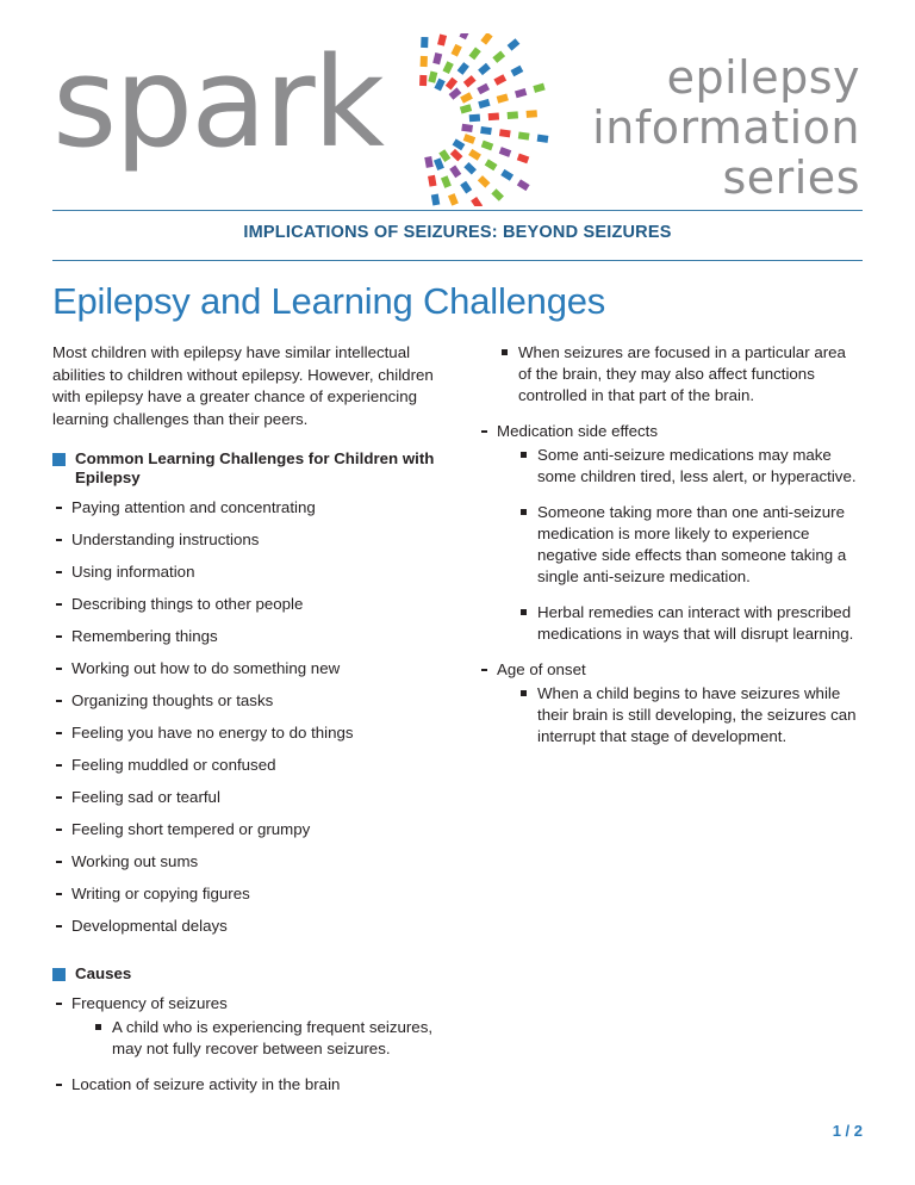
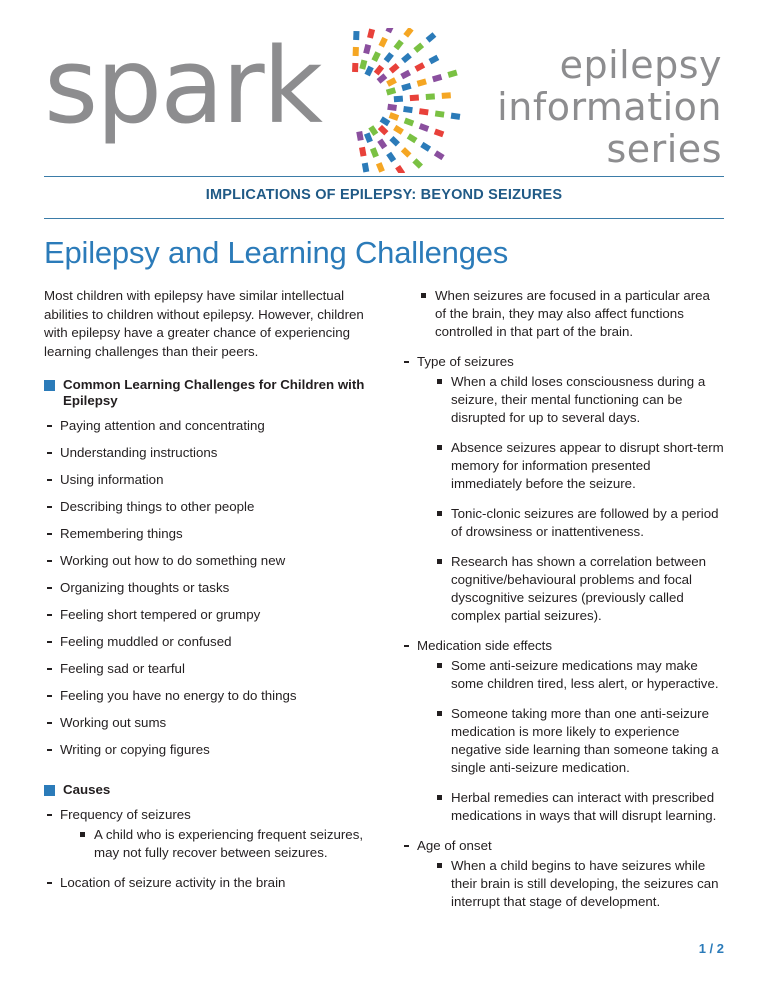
  spark
  epilepsy
  information
  series
- IMPLICATIONS OF SEIZURES: BEYOND SEIZURES
+ IMPLICATIONS OF EPILEPSY: BEYOND SEIZURES
  Epilepsy and Learning Challenges
  Most children with epilepsy have similar intellectual abilities to children without epilepsy. However, children with epilepsy have a greater chance of experiencing learning challenges than their peers.
  Common Learning Challenges for Children with Epilepsy
  Paying attention and concentrating
  Understanding instructions
  Using information
  Describing things to other people
  Remembering things
  Working out how to do something new
  Organizing thoughts or tasks
- Feeling you have no energy to do things
+ Feeling short tempered or grumpy
  Feeling muddled or confused
  Feeling sad or tearful
- Feeling short tempered or grumpy
+ Feeling you have no energy to do things
  Working out sums
  Writing or copying figures
- Developmental delays
  Causes
  Frequency of seizures
  A child who is experiencing frequent seizures, may not fully recover between seizures.
  Location of seizure activity in the brain
  When seizures are focused in a particular area of the brain, they may also affect functions controlled in that part of the brain.
+ Type of seizures
+ When a child loses consciousness during a seizure, their mental functioning can be disrupted for up to several days.
+ Absence seizures appear to disrupt short-term memory for information presented immediately before the seizure.
+ Tonic-clonic seizures are followed by a period of drowsiness or inattentiveness.
+ Research has shown a correlation between cognitive/behavioural problems and focal dyscognitive seizures (previously called complex partial seizures).
  Medication side effects
  Some anti-seizure medications may make some children tired, less alert, or hyperactive.
- Someone taking more than one anti-seizure medication is more likely to experience negative side effects than someone taking a single anti-seizure medication.
+ Someone taking more than one anti-seizure medication is more likely to experience negative side learning than someone taking a single anti-seizure medication.
  Herbal remedies can interact with prescribed medications in ways that will disrupt learning.
  Age of onset
  When a child begins to have seizures while their brain is still developing, the seizures can interrupt that stage of development.
  1 / 2
